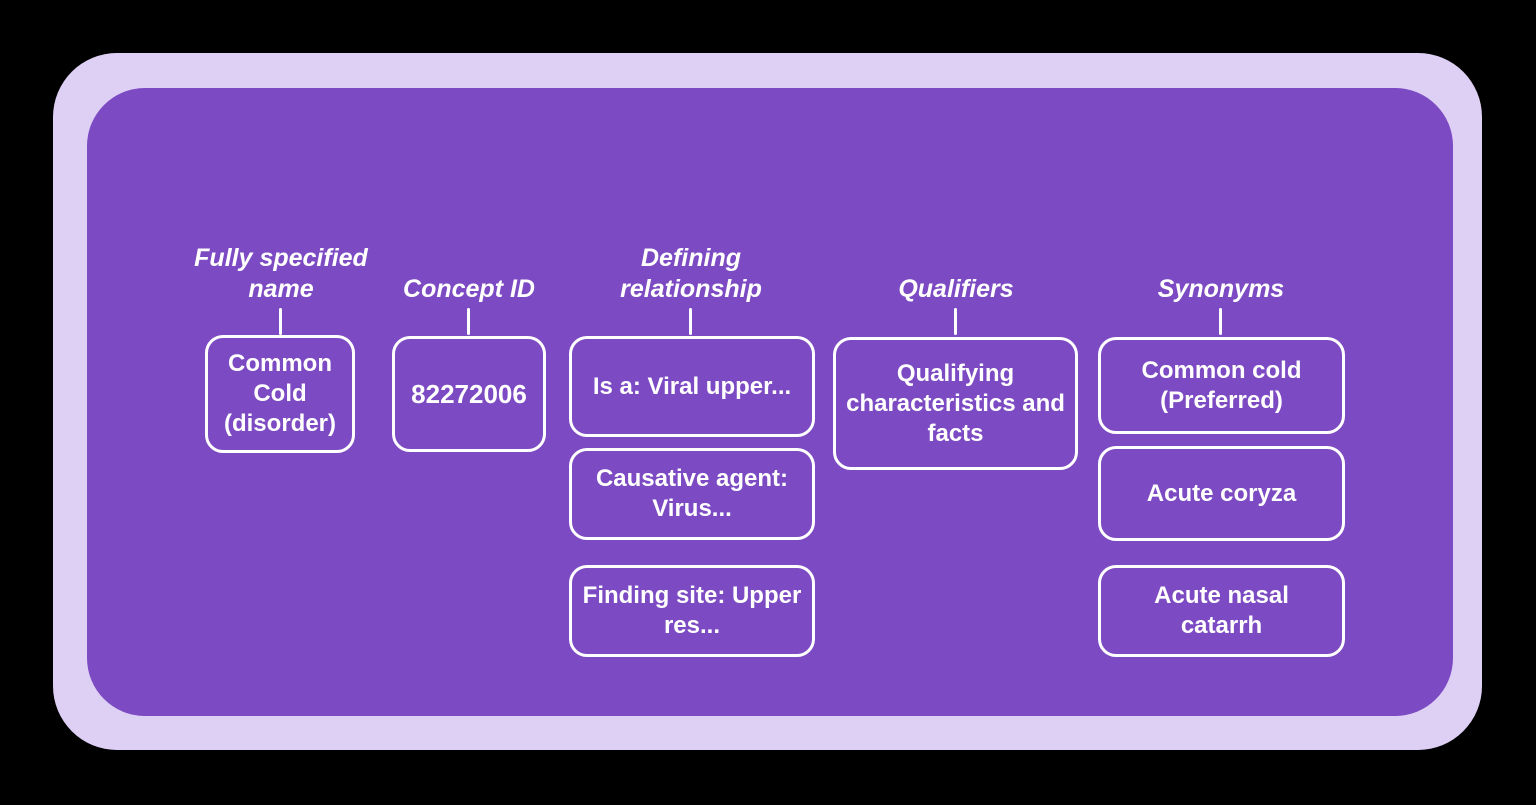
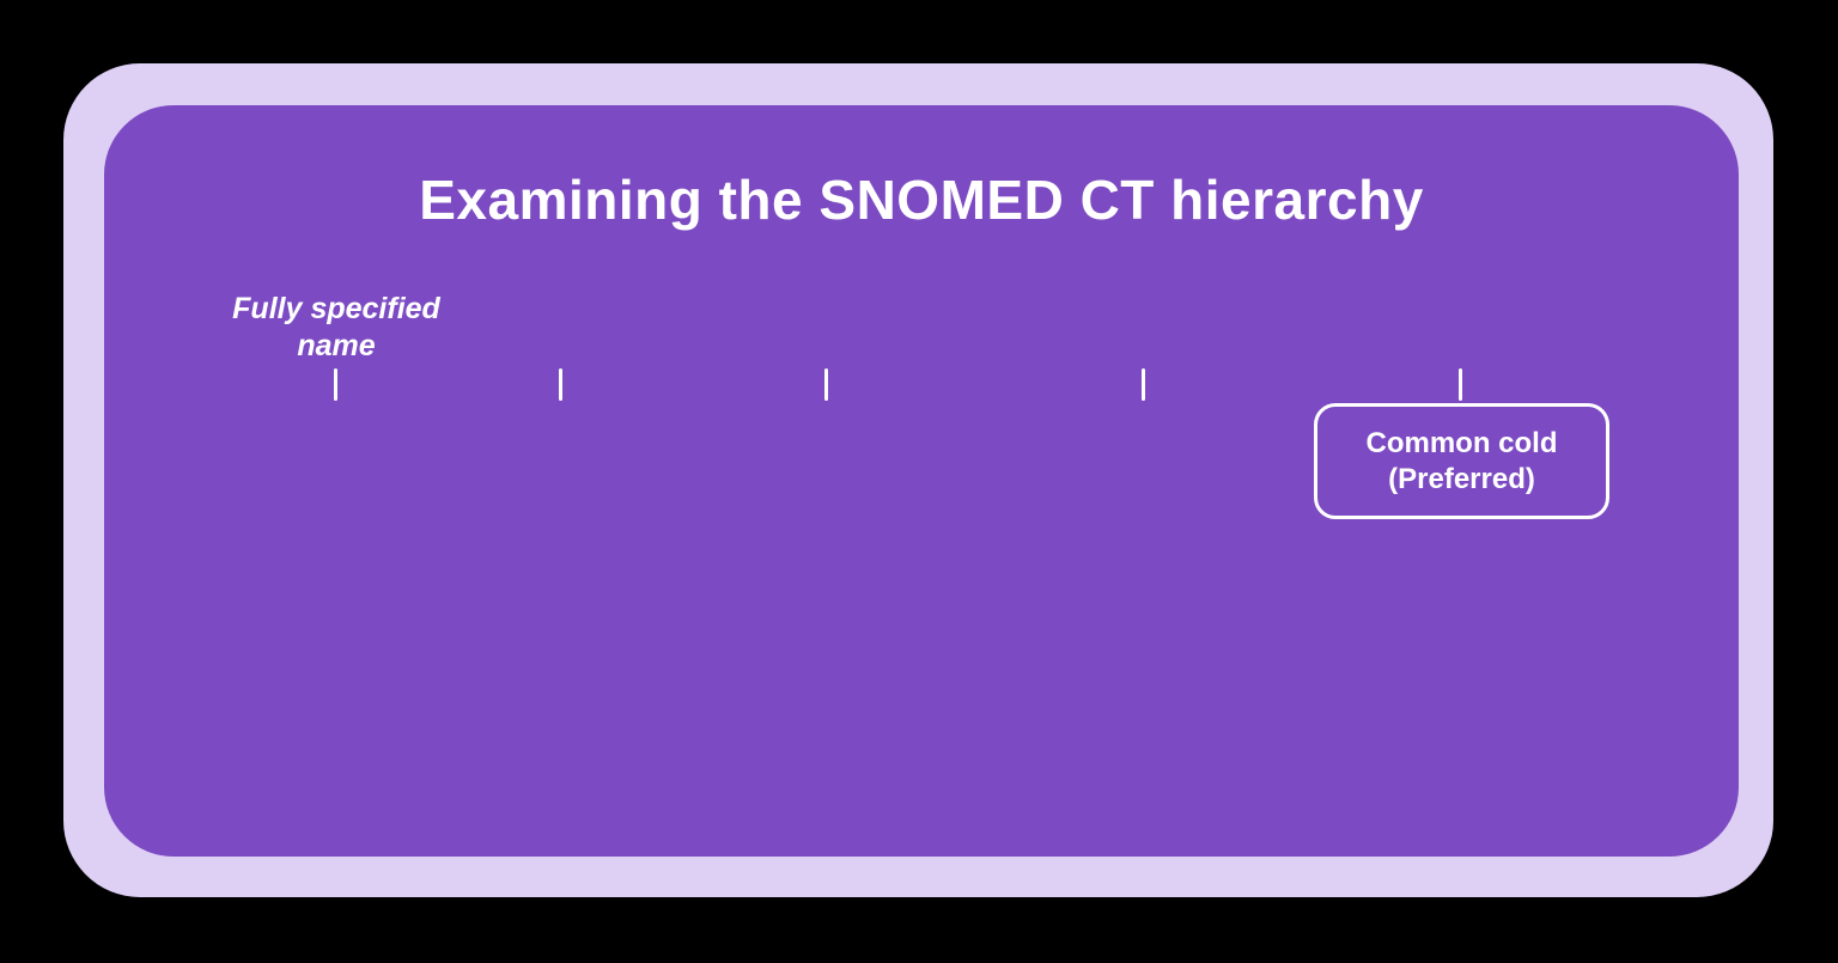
+ Examining the SNOMED CT hierarchy
  Fully specified name
- Concept ID
- Defining relationship
- Qualifiers
- Synonyms
- Common Cold (disorder)
- 82272006
- Is a: Viral upper...
- Causative agent: Virus...
- Finding site: Upper res...
- Qualifying characteristics and facts
  Common cold (Preferred)
- Acute coryza
- Acute nasal catarrh
